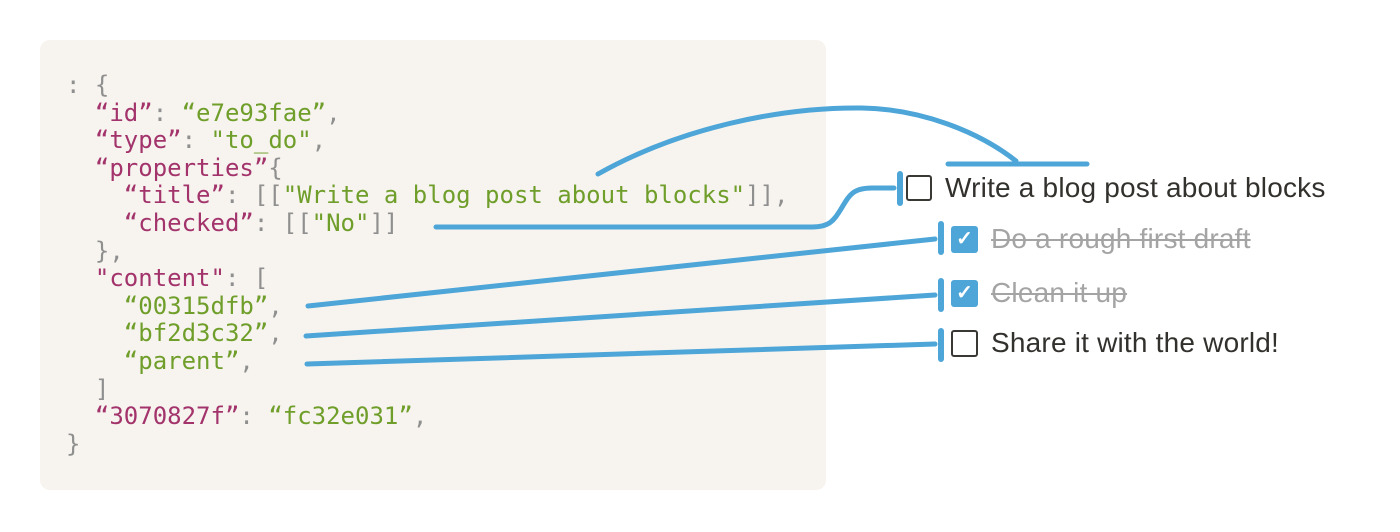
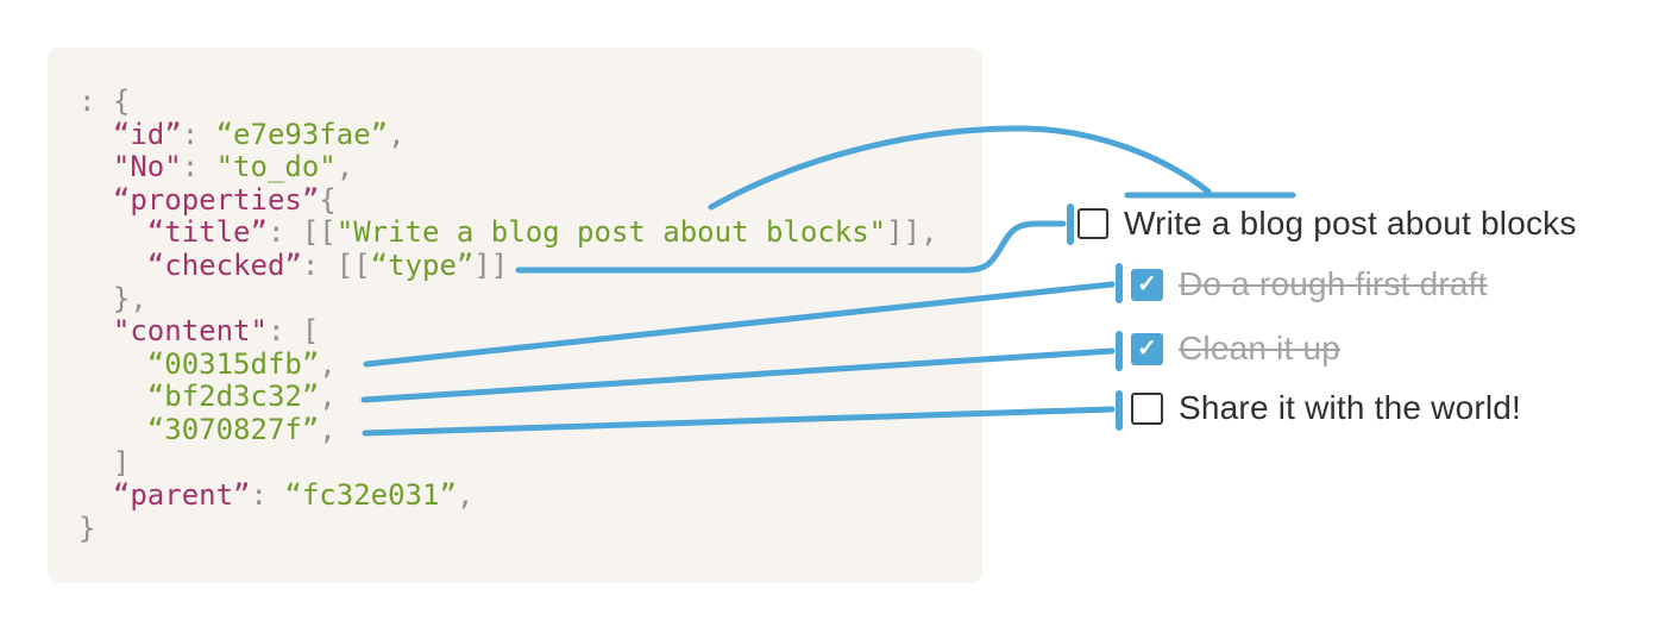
  : {
  “id”: “e7e93fae”,
- “type”: "to_do",
+ "No": "to_do",
  “properties”{
  “title”: [["Write a blog post about blocks"]],
- “checked”: [["No"]]
+ “checked”: [[“type”]]
  },
  "content": [
  “00315dfb”,
  “bf2d3c32”,
- “parent”,
+ “3070827f”,
  ]
- “3070827f”: “fc32e031”,
+ “parent”: “fc32e031”,
  }
  Write a blog post about blocks
  ✓
  Do a rough first draft
  ✓
  Clean it up
  Share it with the world!
